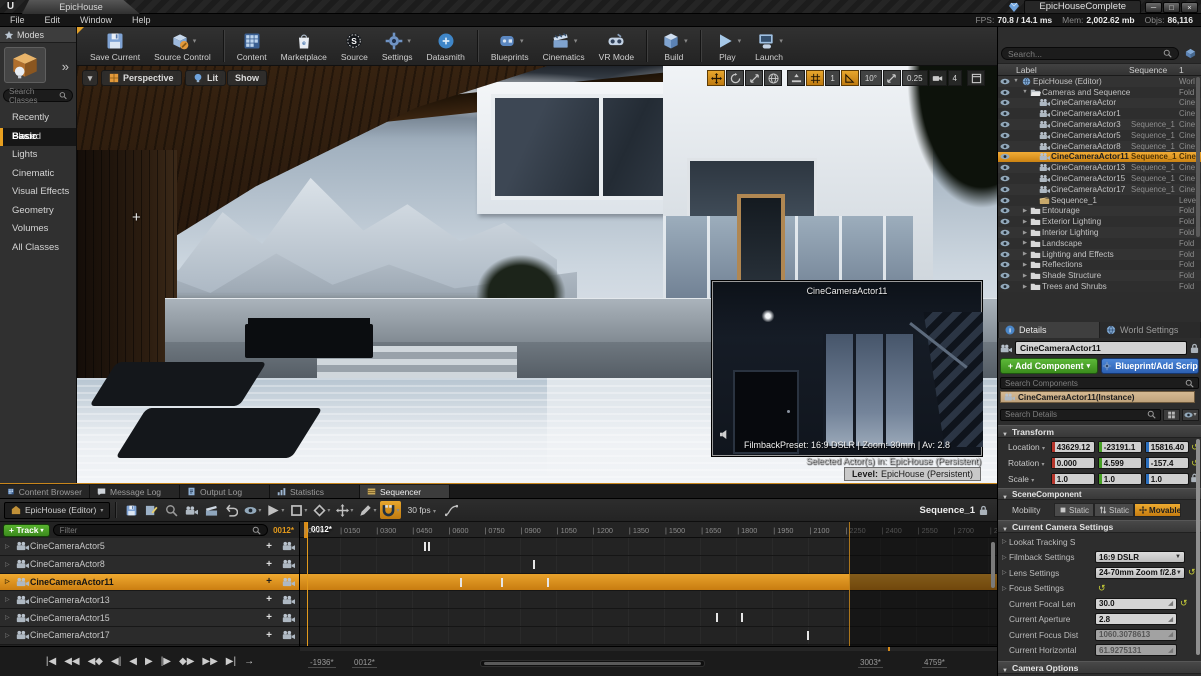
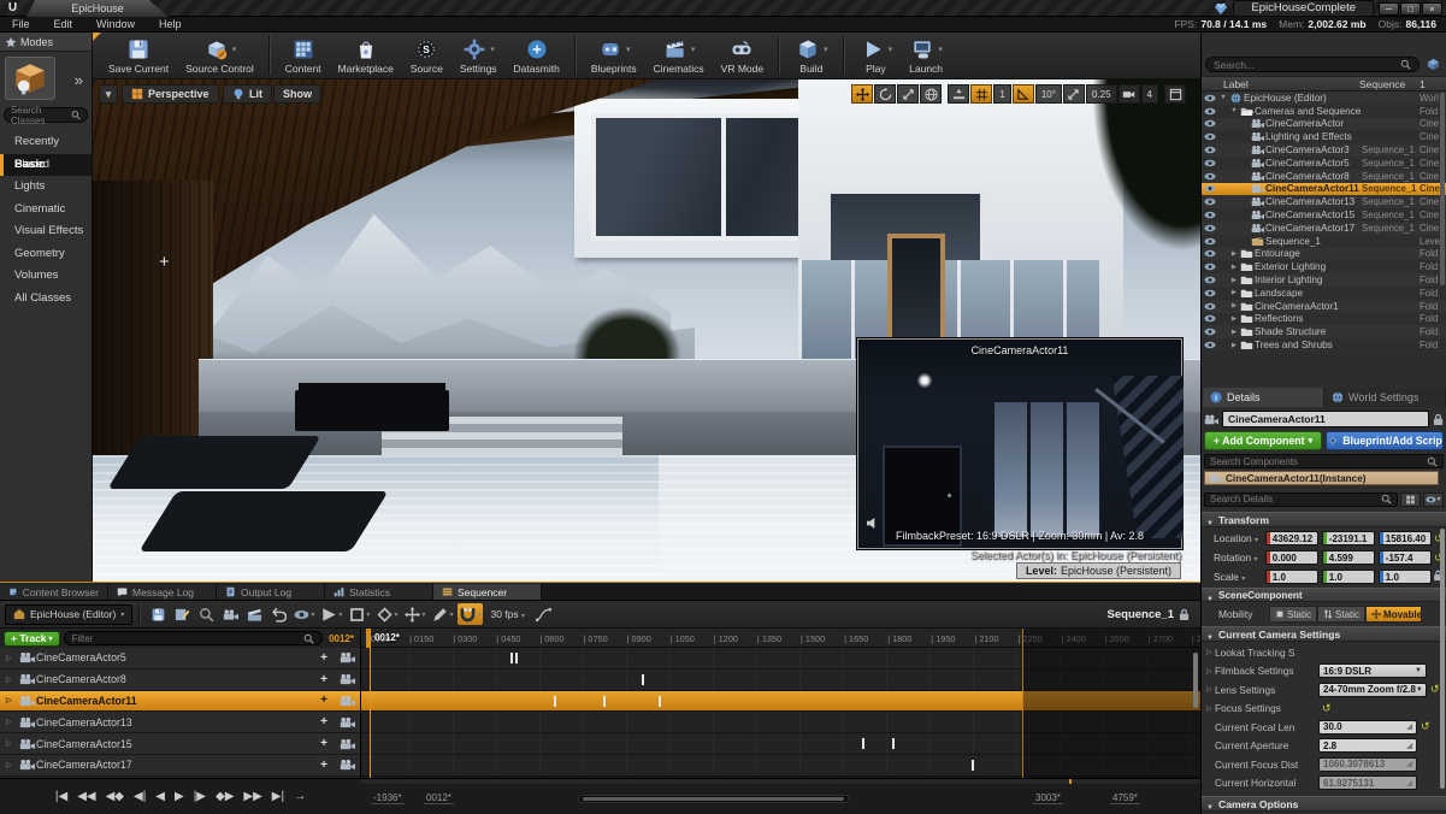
  U
  EpicHouse
  EpicHouseComplete
  ─
  □
  ×
  File
  Edit
  Window
  Help
  FPS: 70.8 / 14.1 ms
  Mem: 2,002.62 mb
  Objs: 86,116
  Save Current
  Source Control
  Content
  Marketplace
  S
  Source
  Settings
  Datasmith
  Blueprints
  Cinematics
  VR Mode
  Build
  Play
  Launch
  Modes
  »
  Search Classes
  Basic
  Lights
  Cinematic
  Visual Effects
  Geometry
  Volumes
  All Classes
  +
  ▾
  Perspective
  Lit
  Show
  1
  10°
  0.25
  4
  CineCameraActor11
  FilmbackPreset: 16:9 DSLR | Zoom: 30mm | Av: 2.8
  Selected Actor(s) in: EpicHouse (Persistent)
  Level: EpicHouse (Persistent)
  Search...
  Label
  Sequence
  1
  EpicHouse (Editor)
  Worl
  Cameras and Sequence
  Fold
  CineCameraActor
  Cine
- CineCameraActor1
+ Lighting and Effects
  Cine
  CineCameraActor3
  Sequence_1
  Cine
  CineCameraActor5
  Sequence_1
  Cine
  CineCameraActor8
  Sequence_1
  Cine
  CineCameraActor11
  Sequence_1
  Cine
  CineCameraActor13
  Sequence_1
  Cine
  CineCameraActor15
  Sequence_1
  Cine
  CineCameraActor17
  Sequence_1
  Cine
  Sequence_1
  Leve
  Entourage
  Fold
  Exterior Lighting
  Fold
  Interior Lighting
  Fold
  Landscape
  Fold
- Lighting and Effects
+ CineCameraActor1
  Fold
  Reflections
  Fold
  Shade Structure
  Fold
  Trees and Shrubs
  Fold
  Details
  World Settings
  CineCameraActor11
  + Add Component
  Blueprint/Add Scrip
  Search Components
  CineCameraActor11(Instance)
  Search Details
  Transform
  Location
  43629.12
  -23191.1
  15816.40
  ↺
  Rotation
  0.000
  4.599
  -157.4
  ↺
  Scale
  1.0
  1.0
  1.0
  SceneComponent
  Mobility
  Static
  Static
  Movable
  Current Camera Settings
  Lookat Tracking S
  Filmback Settings
  16:9 DSLR
  Lens Settings
  24-70mm Zoom f/2.8
  ↺
  Focus Settings
  ↺
  Current Focal Len
  30.0
  ↺
  Current Aperture
  2.8
  Current Focus Dist
  1060.3078613
  Current Horizontal
  61.9275131
  Camera Options
  Content Browser
  Message Log
  Output Log
  Statistics
  Sequencer
  EpicHouse (Editor)
  30 fps
  Sequence_1
  + Track
  Filter
  0012*
  CineCameraActor5
  +
  CineCameraActor8
  +
  CineCameraActor11
  +
  CineCameraActor13
  +
  CineCameraActor15
  +
  CineCameraActor17
  +
  0012*
  | 0000
  | 0150
  | 0300
  | 0450
  | 0600
  | 0750
  | 0900
  | 1050
  | 1200
  | 1350
  | 1500
  | 1650
  | 1800
  | 1950
  | 2100
  | 2250
  | 2400
  | 2550
  | 2700
  |◀
  ◀◀
  ◀◆
  ◀|
  ◀
  ▶
  |▶
  ◆▶
  ▶▶
  ▶|
  →
  -1936*
  0012*
  3003*
  4759*
